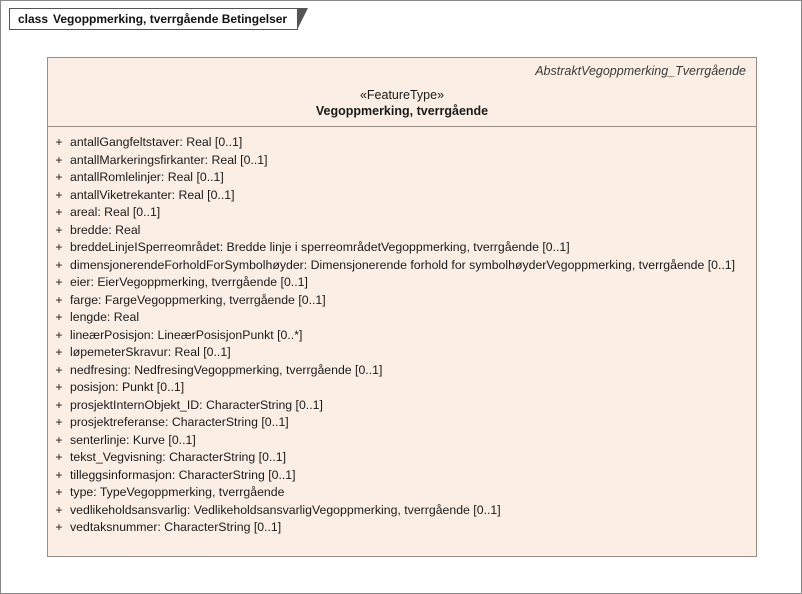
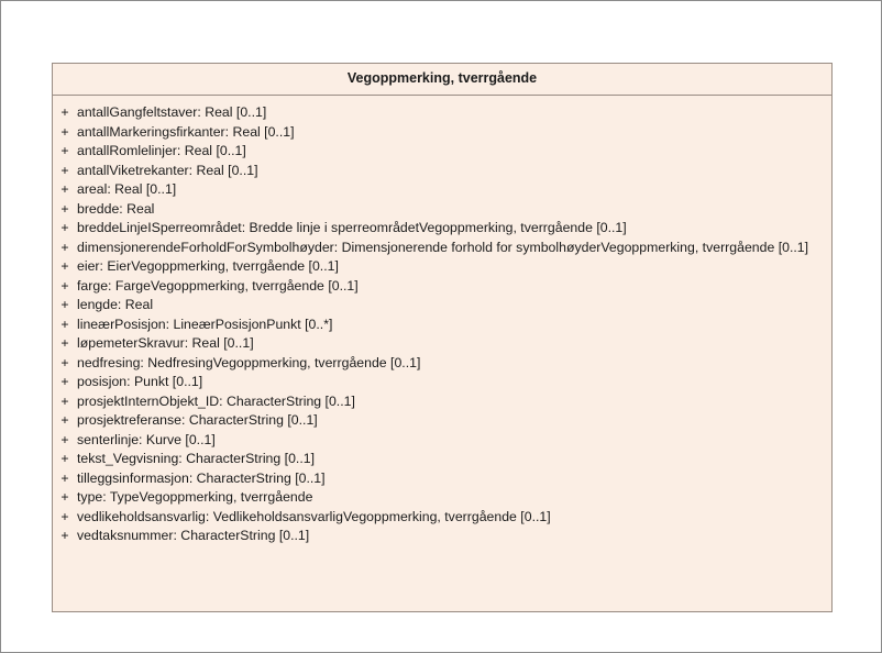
- class Vegoppmerking, tverrgående Betingelser
- AbstraktVegoppmerking_Tverrgående
- «FeatureType»
  Vegoppmerking, tverrgående
  +
  antallGangfeltstaver: Real [0..1]
  +
  antallMarkeringsfirkanter: Real [0..1]
  +
  antallRomlelinjer: Real [0..1]
  +
  antallViketrekanter: Real [0..1]
  +
  areal: Real [0..1]
  +
  bredde: Real
  +
  breddeLinjeISperreområdet: Bredde linje i sperreområdetVegoppmerking, tverrgående [0..1]
  +
  dimensjonerendeForholdForSymbolhøyder: Dimensjonerende forhold for symbolhøyderVegoppmerking, tverrgående [0..1]
  +
  eier: EierVegoppmerking, tverrgående [0..1]
  +
  farge: FargeVegoppmerking, tverrgående [0..1]
  +
  lengde: Real
  +
  lineærPosisjon: LineærPosisjonPunkt [0..*]
  +
  løpemeterSkravur: Real [0..1]
  +
  nedfresing: NedfresingVegoppmerking, tverrgående [0..1]
  +
  posisjon: Punkt [0..1]
  +
  prosjektInternObjekt_ID: CharacterString [0..1]
  +
  prosjektreferanse: CharacterString [0..1]
  +
  senterlinje: Kurve [0..1]
  +
  tekst_Vegvisning: CharacterString [0..1]
  +
  tilleggsinformasjon: CharacterString [0..1]
  +
  type: TypeVegoppmerking, tverrgående
  +
  vedlikeholdsansvarlig: VedlikeholdsansvarligVegoppmerking, tverrgående [0..1]
  +
  vedtaksnummer: CharacterString [0..1]
